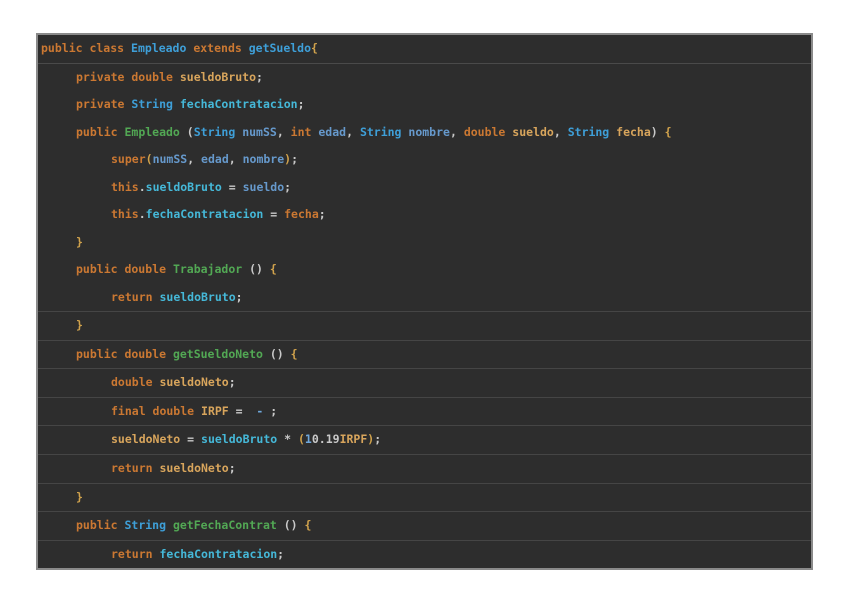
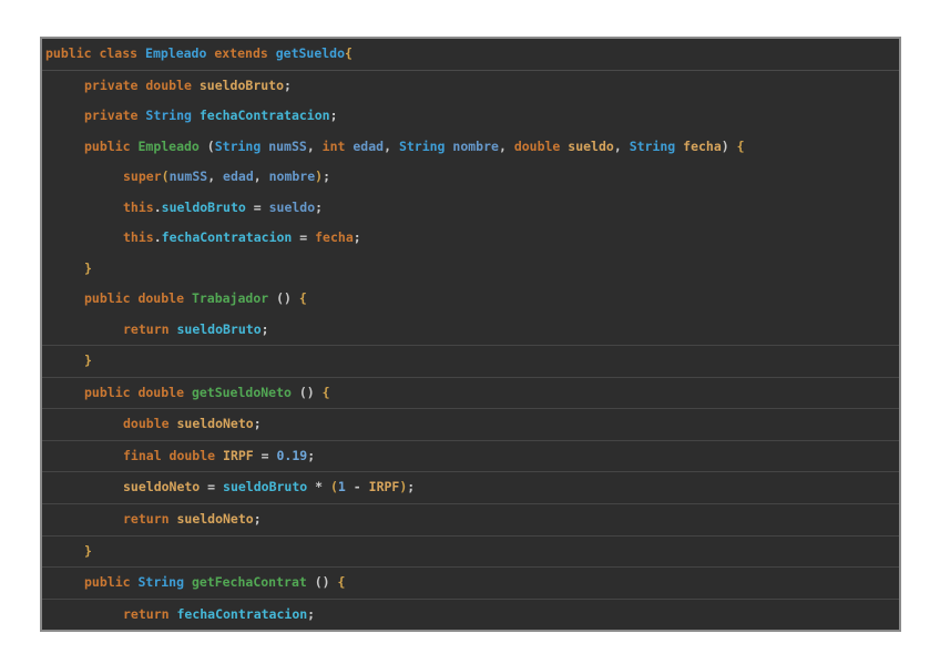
  public class
  Empleado
  extends
  getSueldo
  {
  private double
  sueldoBruto
  ;
  private
  String
  fechaContratacion
  ;
  public
  Empleado
  (
  String
  numSS
  ,
  int
  edad
  ,
  String
  nombre
  ,
  double
  sueldo
  ,
  String
  fecha
  )
  {
  super
  (
  numSS
  ,
  edad
  ,
  nombre
  )
  ;
  this
  .
  sueldoBruto
  =
  sueldo
  ;
  this
  .
  fechaContratacion
  =
  fecha
  ;
  }
  public double
  Trabajador
  ()
  {
  return
  sueldoBruto
  ;
  }
  public double
  getSueldoNeto
  ()
  {
  double
  sueldoNeto
  ;
  final double
  IRPF
  =
- -
+ 0.19
  ;
  sueldoNeto
  =
  sueldoBruto
  *
  (
  1
- 0.19
+ -
  IRPF
  )
  ;
  return
  sueldoNeto
  ;
  }
  public
  String
  getFechaContrat
  ()
  {
  return
  fechaContratacion
  ;
